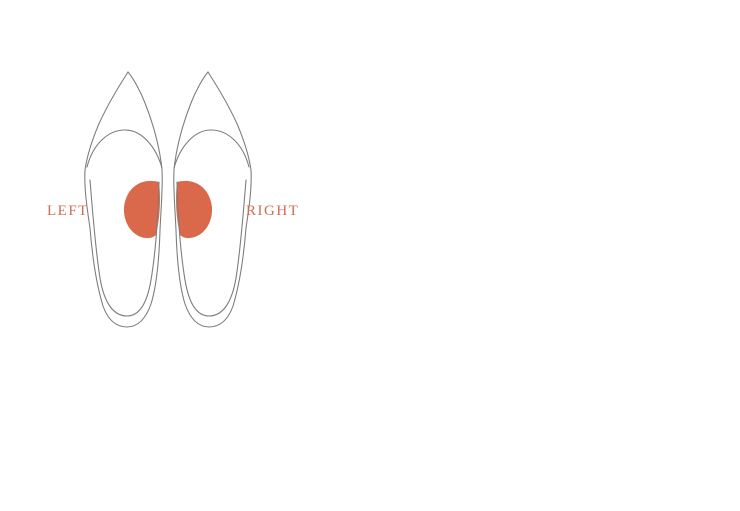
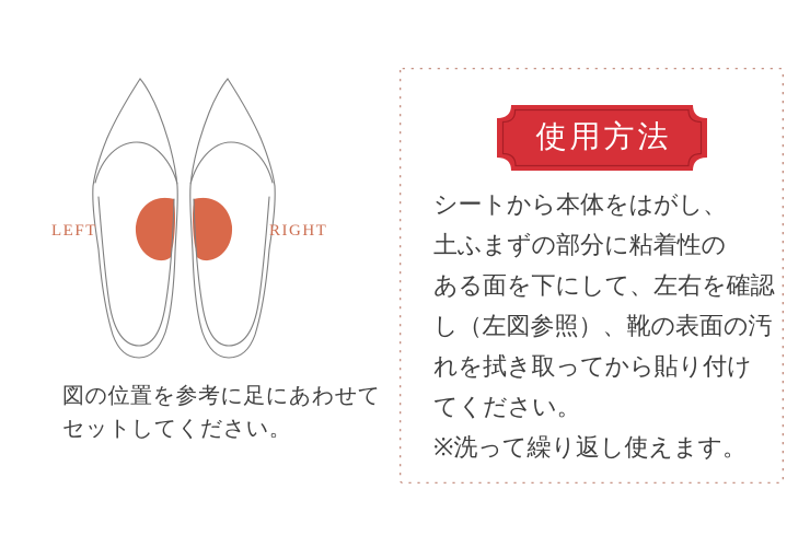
  LEFT
  RIGHT
+ 図の位置を参考に足にあわせて
+ セットしてください。
+ 使用方法
+ シートから本体をはがし、
+ 土ふまずの部分に粘着性の
+ ある面を下にして、左右を確認
+ し（左図参照）、靴の表面の汚
+ れを拭き取ってから貼り付け
+ てください。
+ ※洗って繰り返し使えます。
